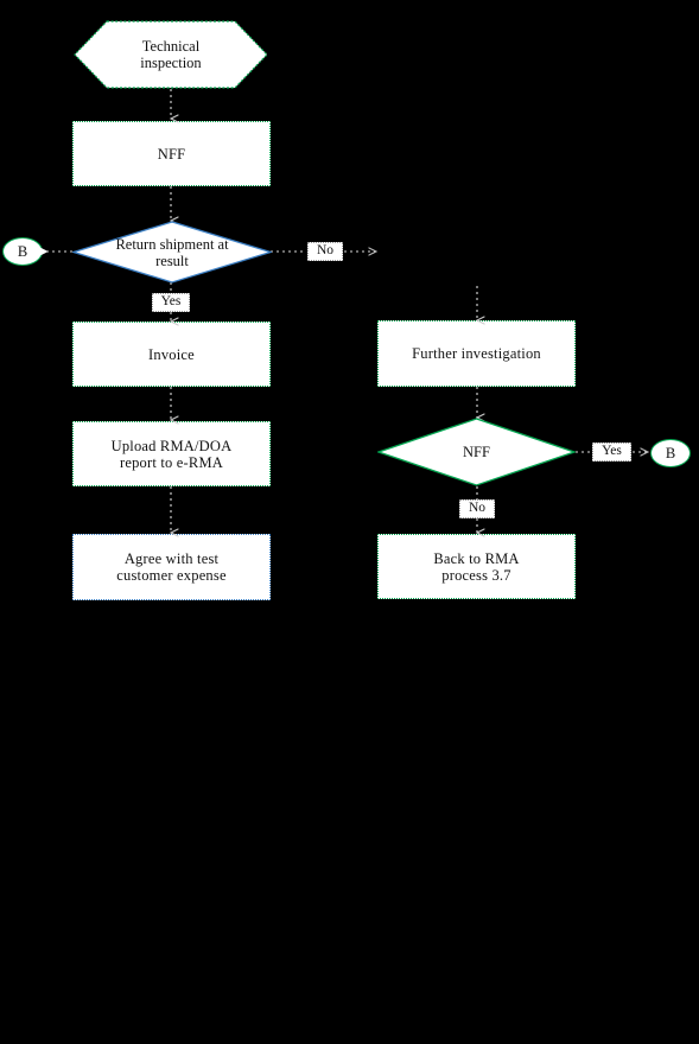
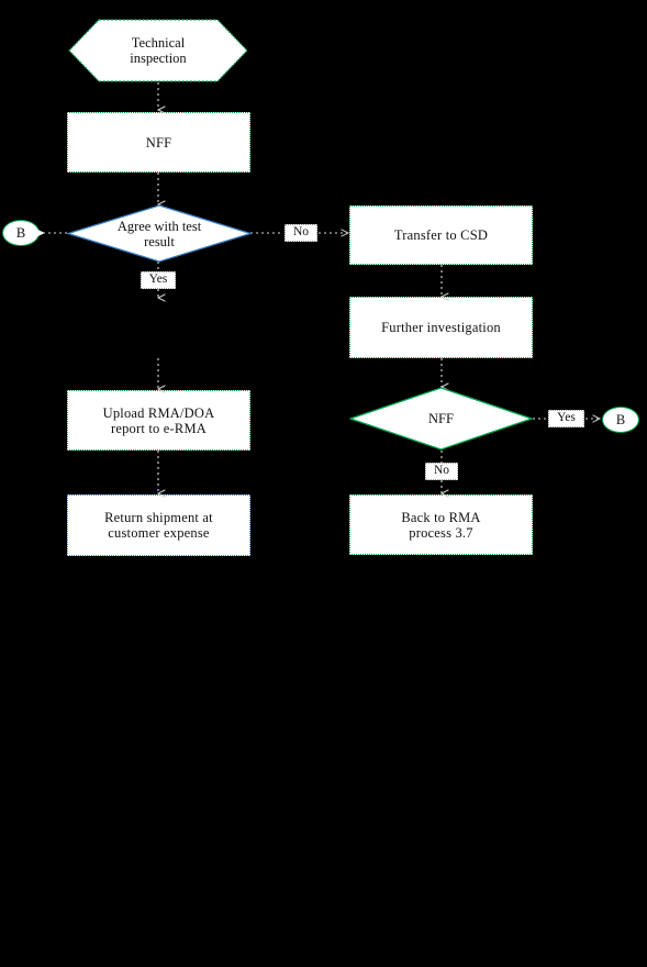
  Technical
  inspection
  NFF
- Return shipment at
+ Agree with test
  result
  B
  No
+ Transfer to CSD
  Yes
- Invoice
  Further investigation
  Upload RMA/DOA
  report to e-RMA
  NFF
  Yes
  B
  No
- Agree with test
+ Return shipment at
  customer expense
  Back to RMA
  process 3.7
